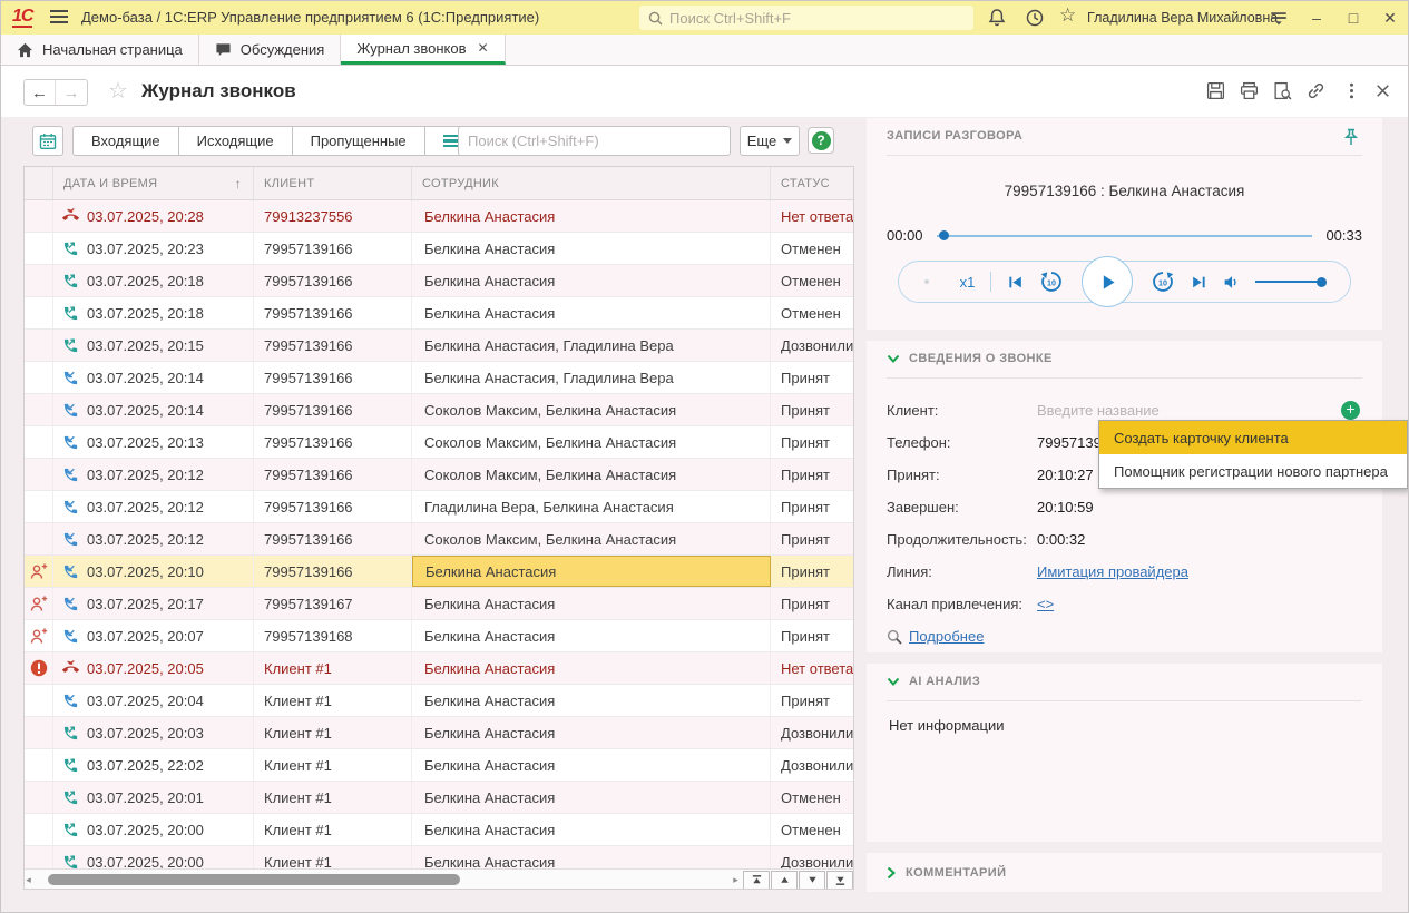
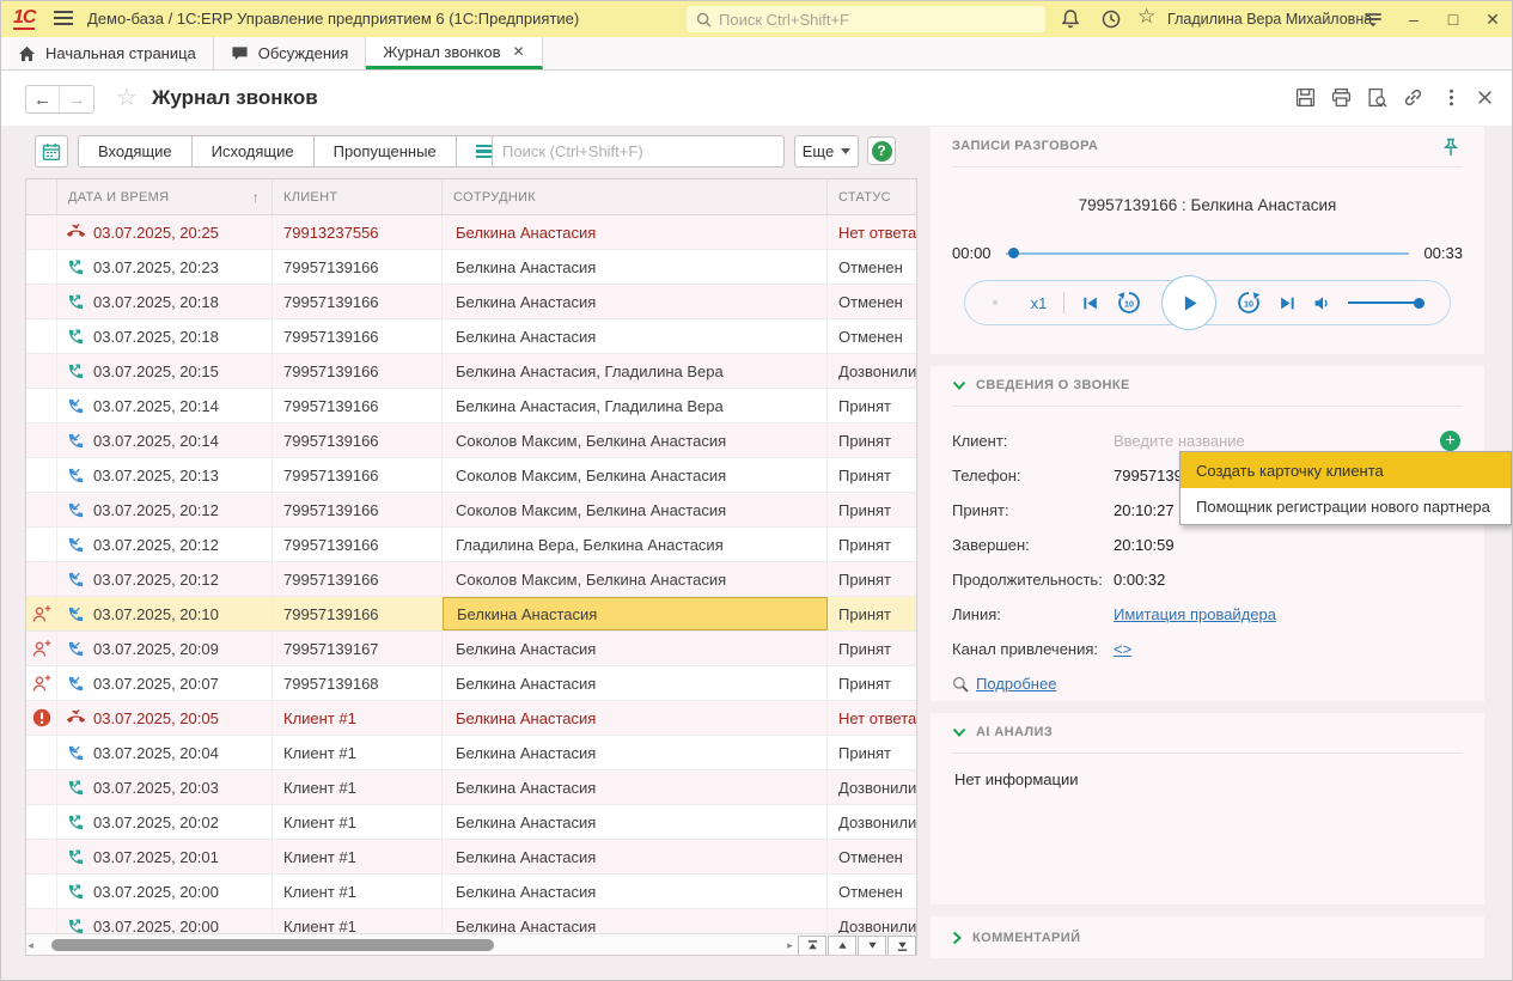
  1С
  Демо-база / 1С:ERP Управление предприятием 6 (1С:Предприятие)
  Поиск Ctrl+Shift+F
  ☆
  Гладилина Вера Михайловн
  –
  □
  ✕
  Начальная страница
  Обсуждения
  Журнал звонков
  ✕
  ←
  →
  ☆
  Журнал звонков
  Входящие
  Исходящие
  Пропущенные
  Поиск (Ctrl+Shift+F)
  Еще
  ?
  ДАТА И ВРЕМЯ
  ↑
  КЛИЕНТ
  СОТРУДНИК
  СТАТУС
- 03.07.2025, 20:28
+ 03.07.2025, 20:25
  79913237556
  Белкина Анастасия
  Нет ответа
  03.07.2025, 20:23
  79957139166
  Белкина Анастасия
  Отменен
  03.07.2025, 20:18
  79957139166
  Белкина Анастасия
  Отменен
  03.07.2025, 20:18
  79957139166
  Белкина Анастасия
  Отменен
  03.07.2025, 20:15
  79957139166
  Белкина Анастасия, Гладилина Вера
  Дозвонили
  03.07.2025, 20:14
  79957139166
  Белкина Анастасия, Гладилина Вера
  Принят
  03.07.2025, 20:14
  79957139166
  Соколов Максим, Белкина Анастасия
  Принят
  03.07.2025, 20:13
  79957139166
  Соколов Максим, Белкина Анастасия
  Принят
  03.07.2025, 20:12
  79957139166
  Соколов Максим, Белкина Анастасия
  Принят
  03.07.2025, 20:12
  79957139166
  Гладилина Вера, Белкина Анастасия
  Принят
  03.07.2025, 20:12
  79957139166
  Соколов Максим, Белкина Анастасия
  Принят
  03.07.2025, 20:10
  79957139166
  Белкина Анастасия
  Принят
- 03.07.2025, 20:17
+ 03.07.2025, 20:09
  79957139167
  Белкина Анастасия
  Принят
  03.07.2025, 20:07
  79957139168
  Белкина Анастасия
  Принят
  03.07.2025, 20:05
  Клиент #1
  Белкина Анастасия
  Нет ответа
  03.07.2025, 20:04
  Клиент #1
  Белкина Анастасия
  Принят
  03.07.2025, 20:03
  Клиент #1
  Белкина Анастасия
  Дозвонили
- 03.07.2025, 22:02
+ 03.07.2025, 20:02
  Клиент #1
  Белкина Анастасия
  Дозвонили
  03.07.2025, 20:01
  Клиент #1
  Белкина Анастасия
  Отменен
  03.07.2025, 20:00
  Клиент #1
  Белкина Анастасия
  Отменен
  03.07.2025, 20:00
  Клиент #1
  Белкина Анастасия
  Дозвонили
  ◂
  ▸
  ЗАПИСИ РАЗГОВОРА
  79957139166 : Белкина Анастасия
  00:00
  00:33
  x1
  10
  10
  СВЕДЕНИЯ О ЗВОНКЕ
  Клиент:
  Введите название
  +
  Телефон:
  Принят:
  20:10:27
  Завершен:
  20:10:59
  Продолжительность:
  0:00:32
  Линия:
  Имитация провайдера
  Канал привлечения:
  <>
  Подробнее
  AI АНАЛИЗ
  Нет информации
  КОММЕНТАРИЙ
  Создать карточку клиента
  Помощник регистрации нового партнера
